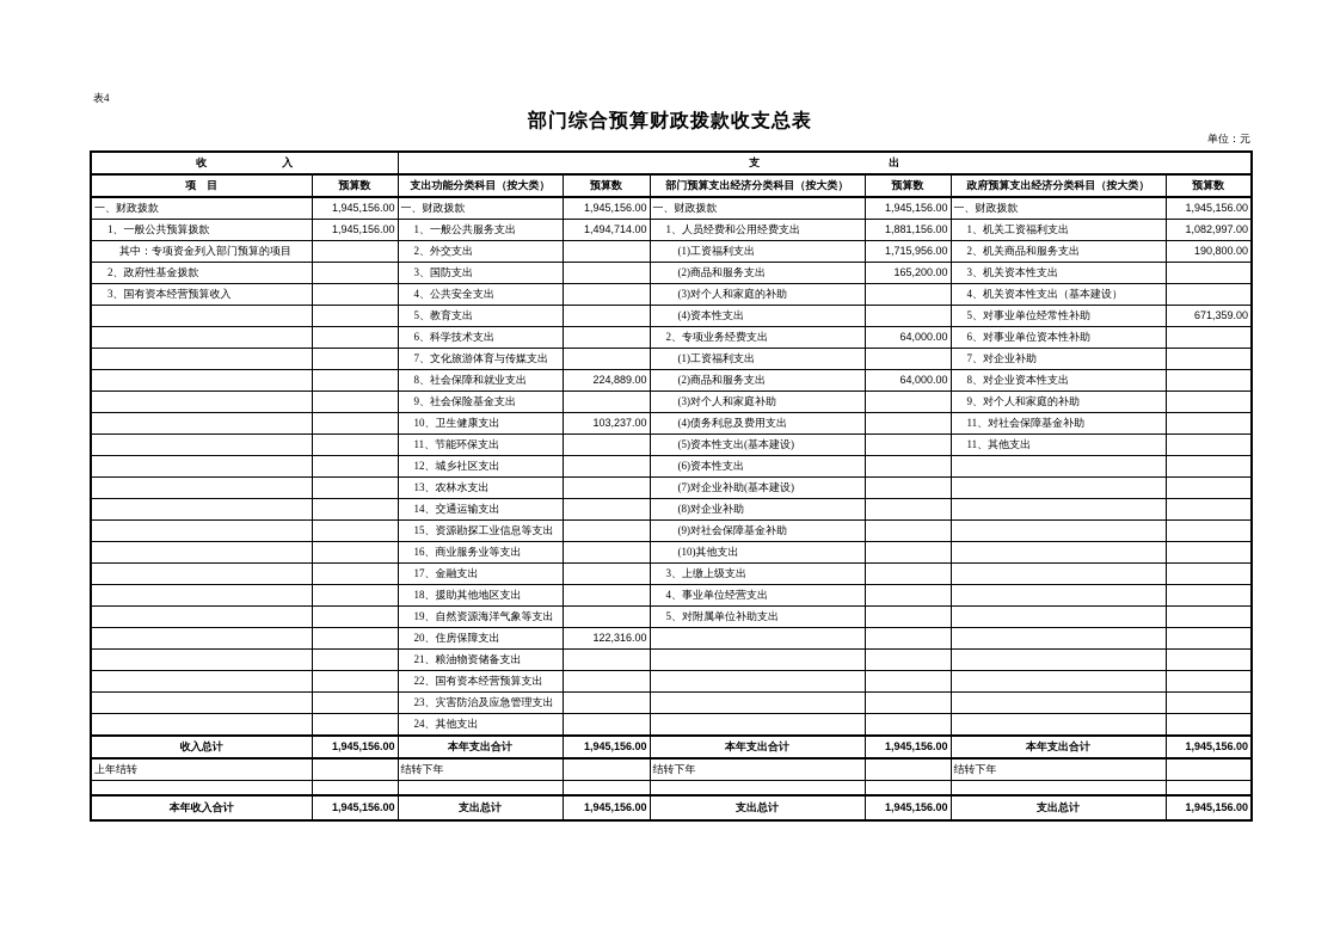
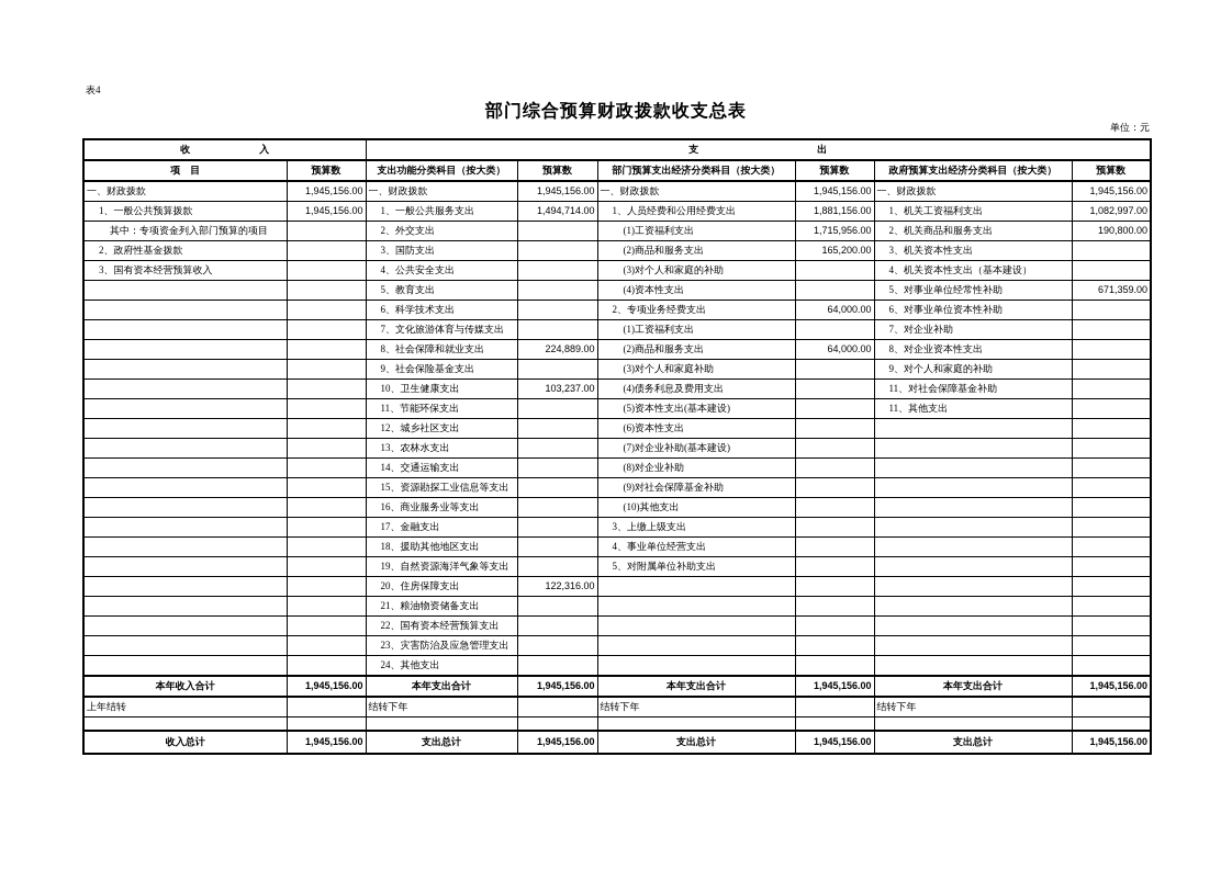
  表4
  部门综合预算财政拨款收支总表
  单位：元
  收 入	支 出
  项 目	预算数	支出功能分类科目（按大类）	预算数	部门预算支出经济分类科目（按大类）	预算数	政府预算支出经济分类科目（按大类）	预算数
  一、财政拨款	1,945,156.00	一、财政拨款	1,945,156.00	一、财政拨款	1,945,156.00	一、财政拨款	1,945,156.00
  1、一般公共预算拨款	1,945,156.00	1、一般公共服务支出	1,494,714.00	1、人员经费和公用经费支出	1,881,156.00	1、机关工资福利支出	1,082,997.00
  其中：专项资金列入部门预算的项目		2、外交支出		(1)工资福利支出	1,715,956.00	2、机关商品和服务支出	190,800.00
  2、政府性基金拨款		3、国防支出		(2)商品和服务支出	165,200.00	3、机关资本性支出
  3、国有资本经营预算收入		4、公共安全支出		(3)对个人和家庭的补助		4、机关资本性支出（基本建设）
  		5、教育支出		(4)资本性支出		5、对事业单位经常性补助	671,359.00
  		6、科学技术支出		2、专项业务经费支出	64,000.00	6、对事业单位资本性补助
  		7、文化旅游体育与传媒支出		(1)工资福利支出		7、对企业补助
  		8、社会保障和就业支出	224,889.00	(2)商品和服务支出	64,000.00	8、对企业资本性支出
  		9、社会保险基金支出		(3)对个人和家庭补助		9、对个人和家庭的补助
  		10、卫生健康支出	103,237.00	(4)债务利息及费用支出		11、对社会保障基金补助
  		11、节能环保支出		(5)资本性支出(基本建设)		11、其他支出
  		12、城乡社区支出		(6)资本性支出
  		13、农林水支出		(7)对企业补助(基本建设)
  		14、交通运输支出		(8)对企业补助
  		15、资源勘探工业信息等支出		(9)对社会保障基金补助
  		16、商业服务业等支出		(10)其他支出
  		17、金融支出		3、上缴上级支出
  		18、援助其他地区支出		4、事业单位经营支出
  		19、自然资源海洋气象等支出		5、对附属单位补助支出
  		20、住房保障支出	122,316.00
  		21、粮油物资储备支出
  		22、国有资本经营预算支出
  		23、灾害防治及应急管理支出
  		24、其他支出
- 收入总计	1,945,156.00	本年支出合计	1,945,156.00	本年支出合计	1,945,156.00	本年支出合计	1,945,156.00
+ 本年收入合计	1,945,156.00	本年支出合计	1,945,156.00	本年支出合计	1,945,156.00	本年支出合计	1,945,156.00
  上年结转		结转下年		结转下年		结转下年
- 本年收入合计	1,945,156.00	支出总计	1,945,156.00	支出总计	1,945,156.00	支出总计	1,945,156.00
+ 收入总计	1,945,156.00	支出总计	1,945,156.00	支出总计	1,945,156.00	支出总计	1,945,156.00
